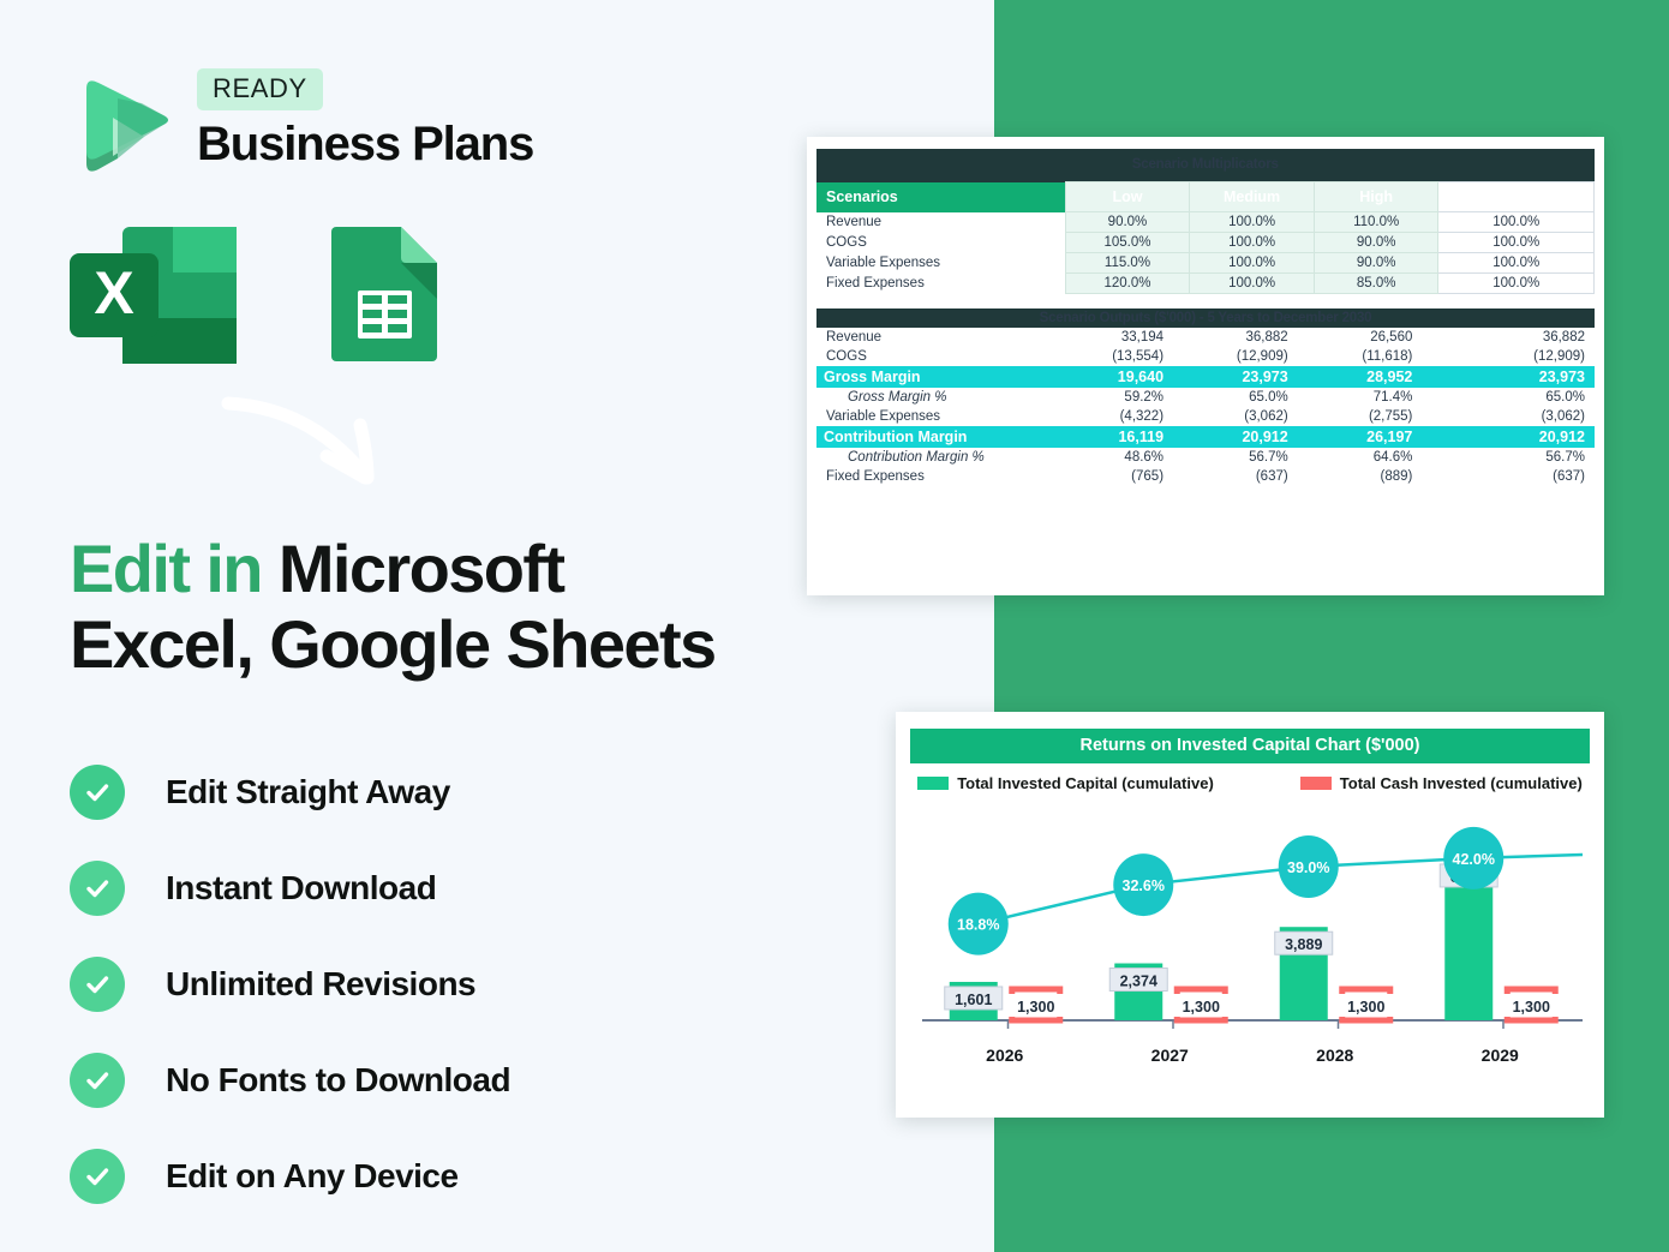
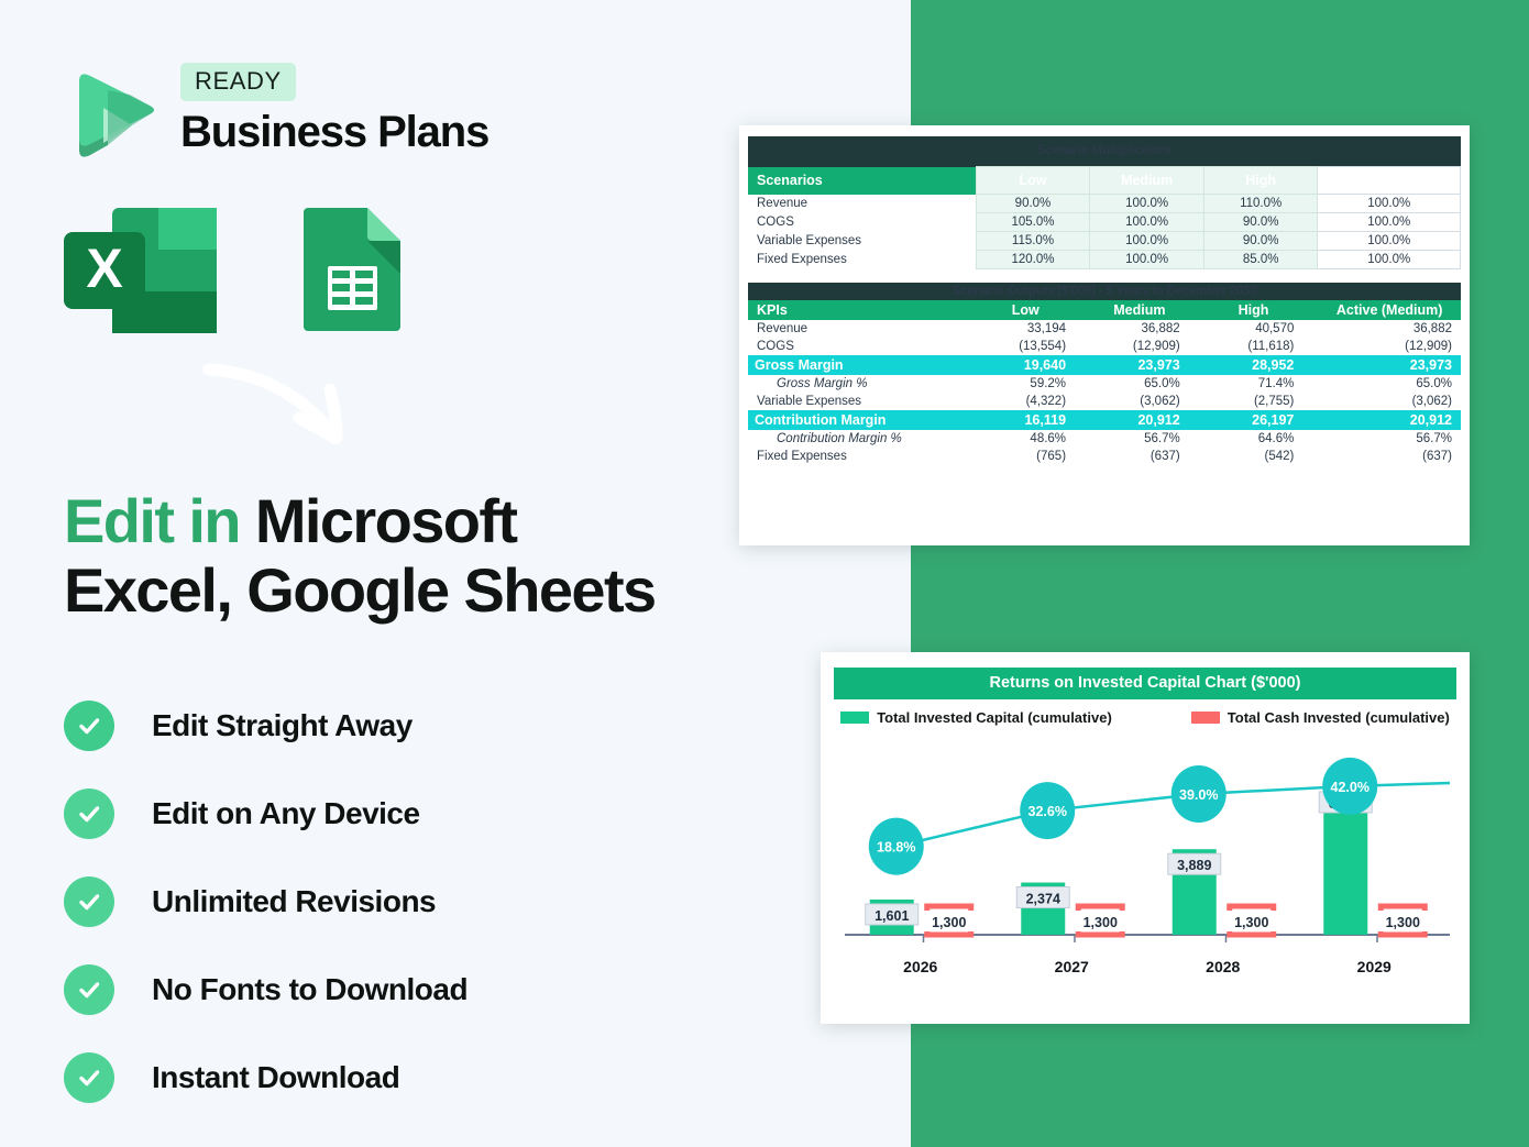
  READY
  Business Plans
  X
  Edit in Microsoft
  Excel, Google Sheets
  Edit Straight Away
- Instant Download
+ Edit on Any Device
  Unlimited Revisions
  No Fonts to Download
- Edit on Any Device
+ Instant Download
  Revenue	90.0%	100.0%	110.0%	100.0%
  COGS	105.0%	100.0%	90.0%	100.0%
  Variable Expenses	115.0%	100.0%	90.0%	100.0%
  Fixed Expenses	120.0%	100.0%	85.0%	100.0%
+ KPIs	Low	Medium	High	Active (Medium)
- Revenue	33,194	36,882	26,560	36,882
+ Revenue	33,194	36,882	40,570	36,882
  COGS	(13,554)	(12,909)	(11,618)	(12,909)
  Gross Margin	19,640	23,973	28,952	23,973
  Gross Margin %	59.2%	65.0%	71.4%	65.0%
  Variable Expenses	(4,322)	(3,062)	(2,755)	(3,062)
  Contribution Margin	16,119	20,912	26,197	20,912
  Contribution Margin %	48.6%	56.7%	64.6%	56.7%
- Fixed Expenses	(765)	(637)	(889)	(637)
+ Fixed Expenses	(765)	(637)	(542)	(637)
  Returns on Invested Capital Chart ($'000)
  Total Invested Capital (cumulative)
  Total Cash Invested (cumulative)
  1,601
  1,300
  2026
  2,374
  1,300
  2027
  3,889
  1,300
  2028
  1,300
  2029
  18.8%
  32.6%
  39.0%
  42.0%
